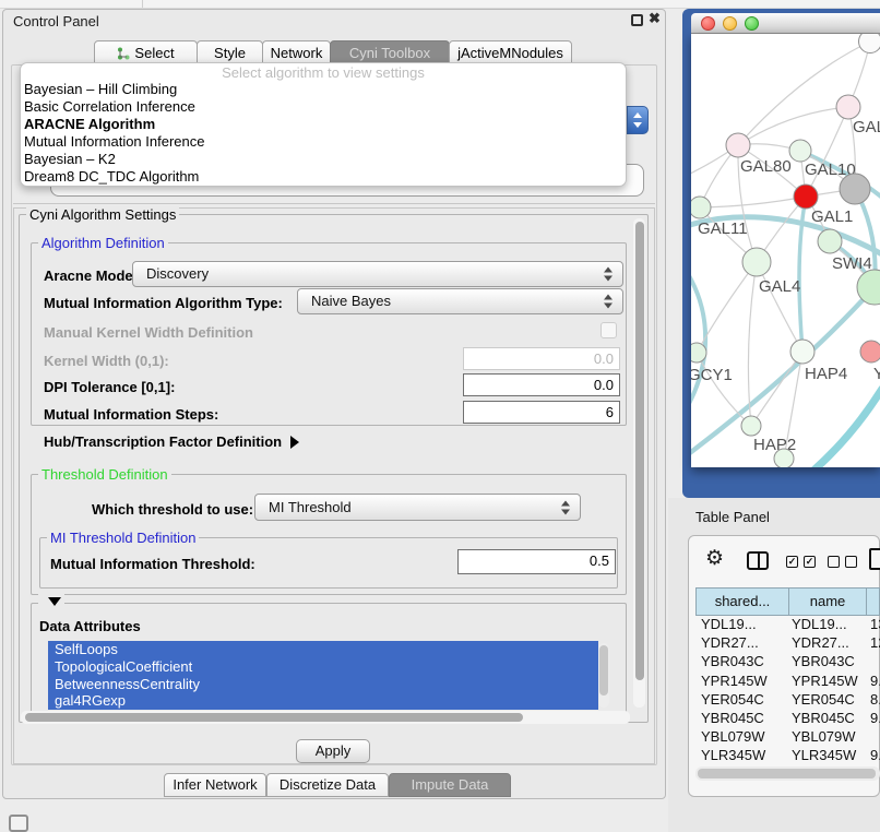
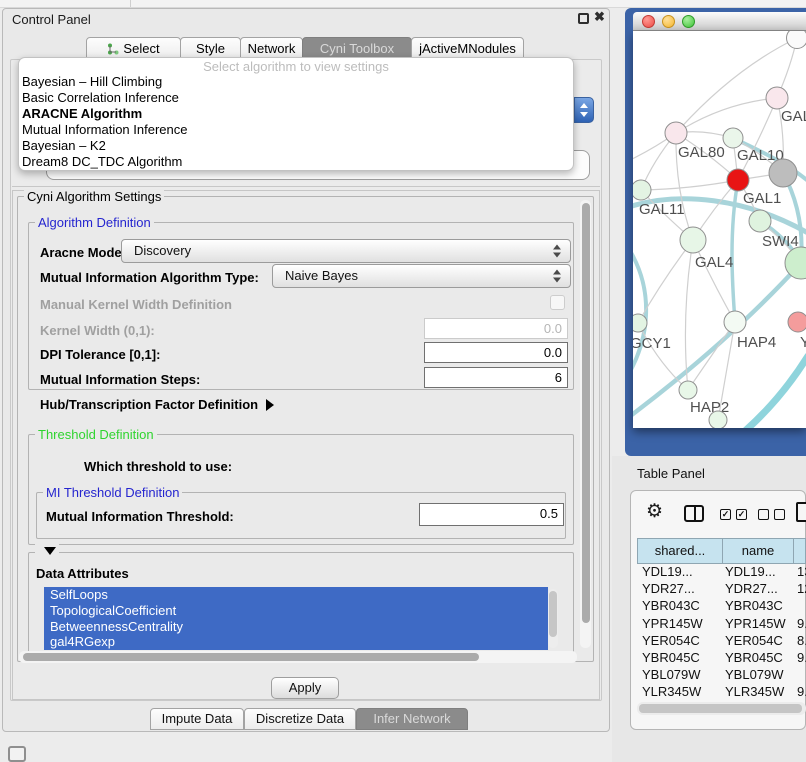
  Control Panel
  ✖
  Select
  Style
  Network
  Cyni Toolbox
  jActiveMNodules
  Select algorithm to view settings
  Bayesian – Hill Climbing
  Basic Correlation Inference
  ARACNE Algorithm
  Mutual Information Inference
  Bayesian – K2
  Dream8 DC_TDC Algorithm
  Cyni Algorithm Settings
  Algorithm Definition
  Aracne Mode
  Discovery
  Mutual Information Algorithm Type:
  Naive Bayes
  Manual Kernel Width Definition
  Kernel Width (0,1):
  0.0
  DPI Tolerance [0,1]:
  0.0
  Mutual Information Steps:
  6
  Hub/Transcription Factor Definition
  Threshold Definition
  Which threshold to use:
- MI Threshold
  MI Threshold Definition
  Mutual Information Threshold:
  0.5
  Data Attributes
  SelfLoops
  TopologicalCoefficient
  BetweennessCentrality
  gal4RGexp
  Apply
- Infer Network
+ Impute Data
  Discretize Data
- Impute Data
+ Infer Network
  GAL80
  GAL10
  GAL1
  GAL11
  SWI4
  GAL4
  GCY1
  HAP4
  Y
  HAP2
  Table Panel
  ⚙
  ✓
  ✓
  shared...
  name
  YDL19...
  YDL19...
  YDR27...
  YDR27...
  YBR043C
  YBR043C
  YPR145W
  YPR145W
  YER054C
  YER054C
  YBR045C
  YBR045C
  YBL079W
  YBL079W
  YLR345W
  YLR345W
